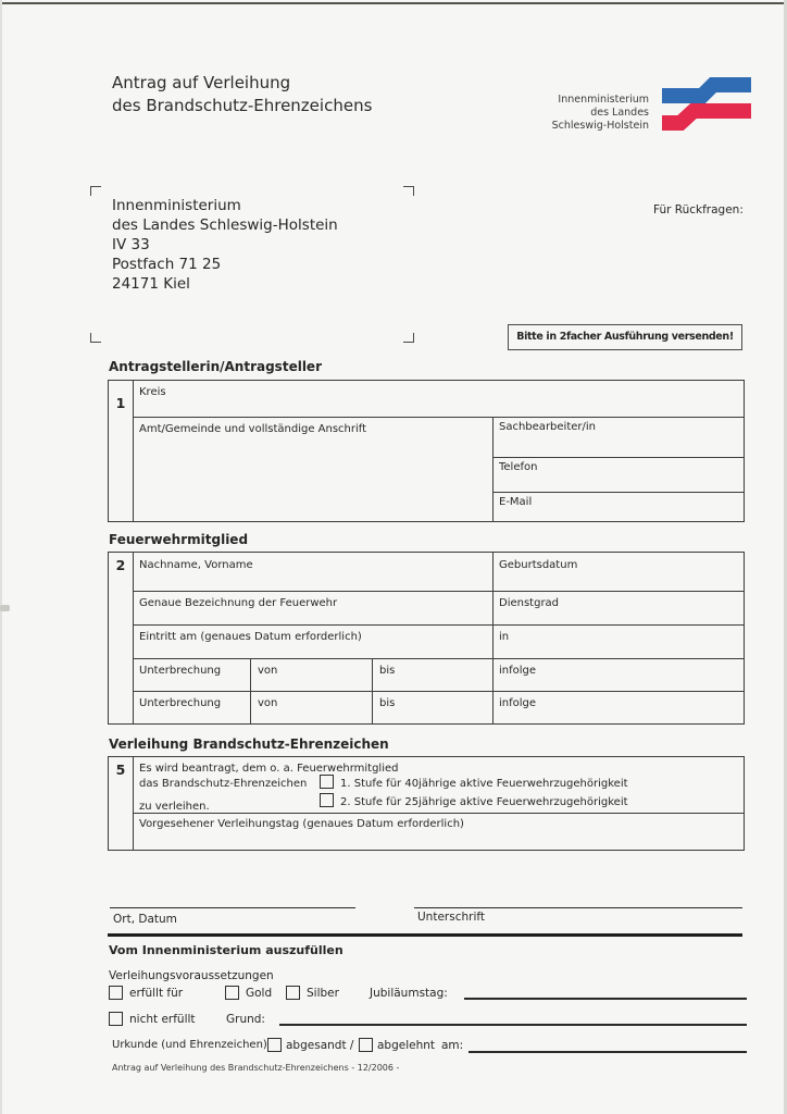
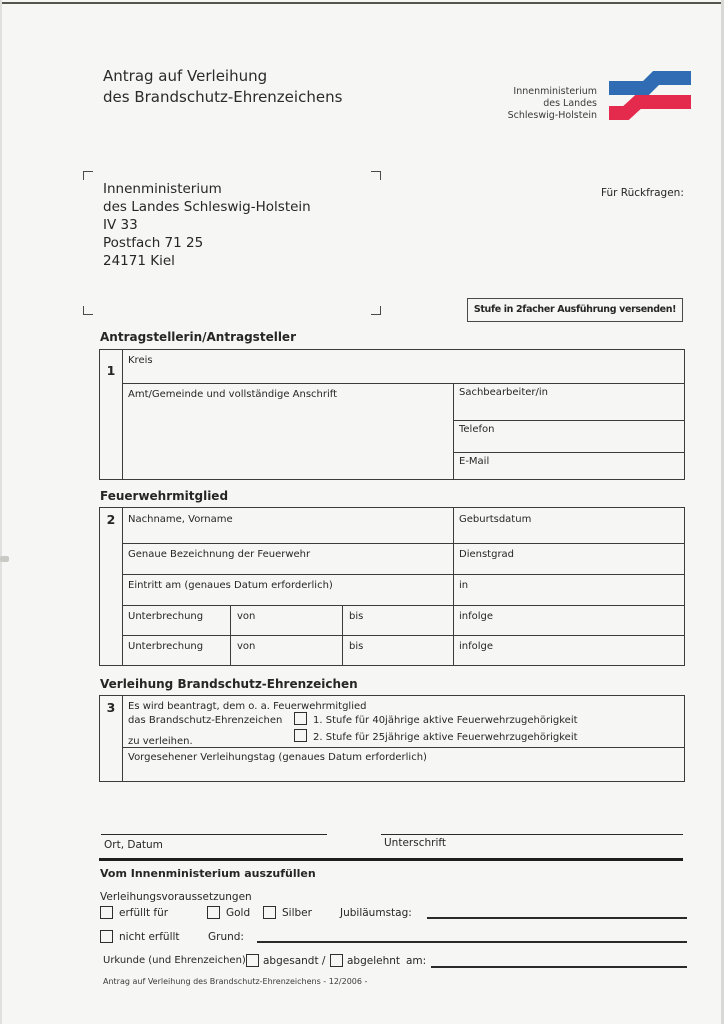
  Antrag auf Verleihung
  des Brandschutz-Ehrenzeichens
  Innenministerium
  des Landes
  Schleswig-Holstein
  Innenministerium
  des Landes Schleswig-Holstein
  IV 33
  Postfach 71 25
  24171 Kiel
  Für Rückfragen:
- Bitte in 2facher Ausführung versenden!
+ Stufe in 2facher Ausführung versenden!
  Antragstellerin/Antragsteller
  1
  Kreis
  Amt/Gemeinde und vollständige Anschrift
  Sachbearbeiter/in
  Telefon
  E-Mail
  Feuerwehrmitglied
  2
  Nachname, Vorname
  Geburtsdatum
  Genaue Bezeichnung der Feuerwehr
  Dienstgrad
  Eintritt am (genaues Datum erforderlich)
  in
  Unterbrechung
  von
  bis
  infolge
  Unterbrechung
  von
  bis
  infolge
  Verleihung Brandschutz-Ehrenzeichen
- 5
+ 3
  Es wird beantragt, dem o. a. Feuerwehrmitglied
  das Brandschutz-Ehrenzeichen
  1. Stufe für 40jährige aktive Feuerwehrzugehörigkeit
  2. Stufe für 25jährige aktive Feuerwehrzugehörigkeit
  zu verleihen.
  Vorgesehener Verleihungstag (genaues Datum erforderlich)
  Ort, Datum
  Unterschrift
  Vom Innenministerium auszufüllen
  Verleihungsvoraussetzungen
  erfüllt für
  Gold
  Silber
  Jubiläumstag:
  nicht erfüllt
  Grund:
  Urkunde (und Ehrenzeichen)
  abgesandt /
  abgelehnt
  am:
  Antrag auf Verleihung des Brandschutz-Ehrenzeichens - 12/2006 -
